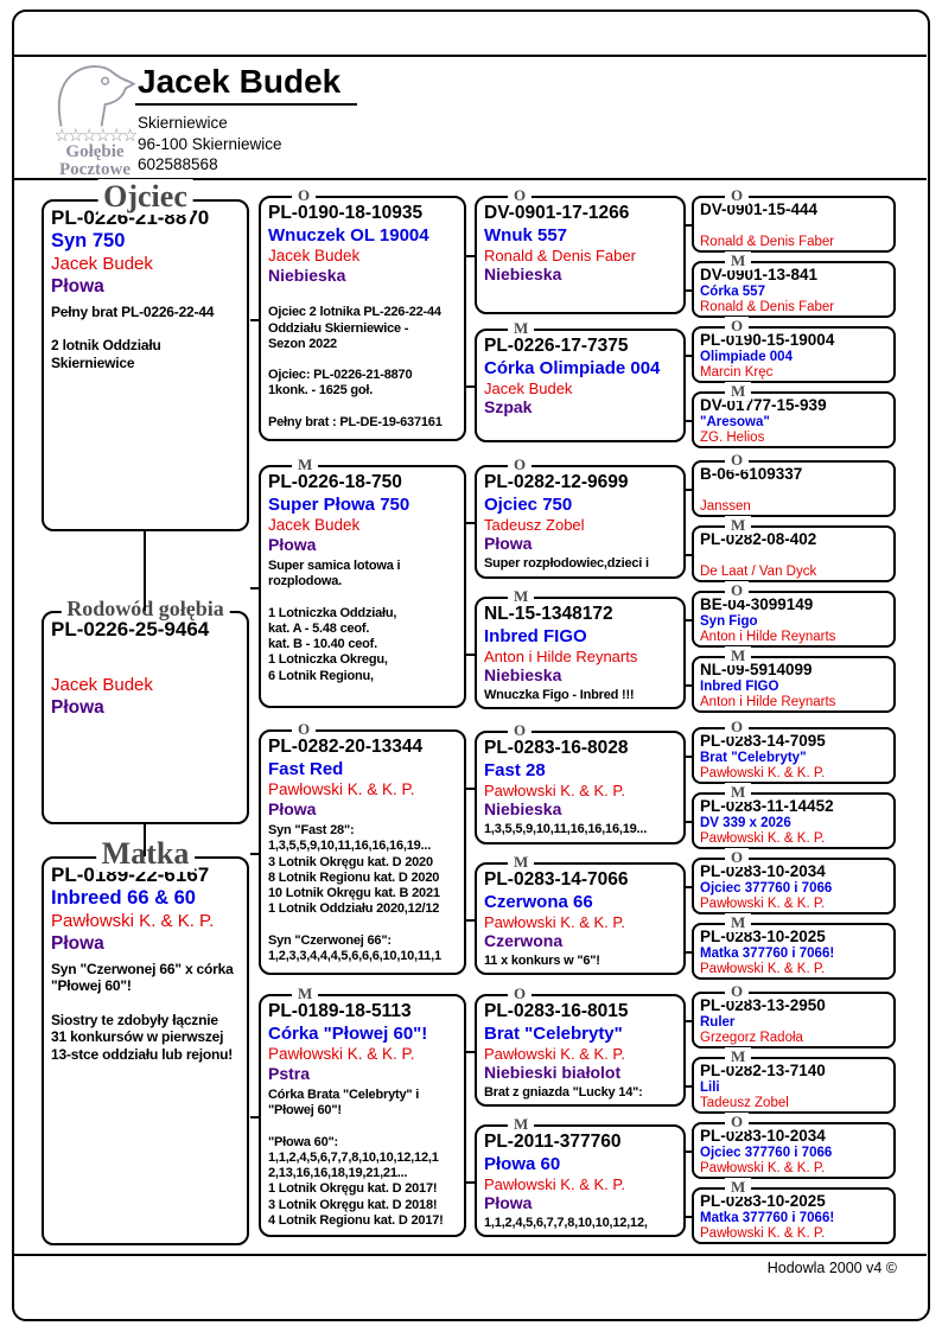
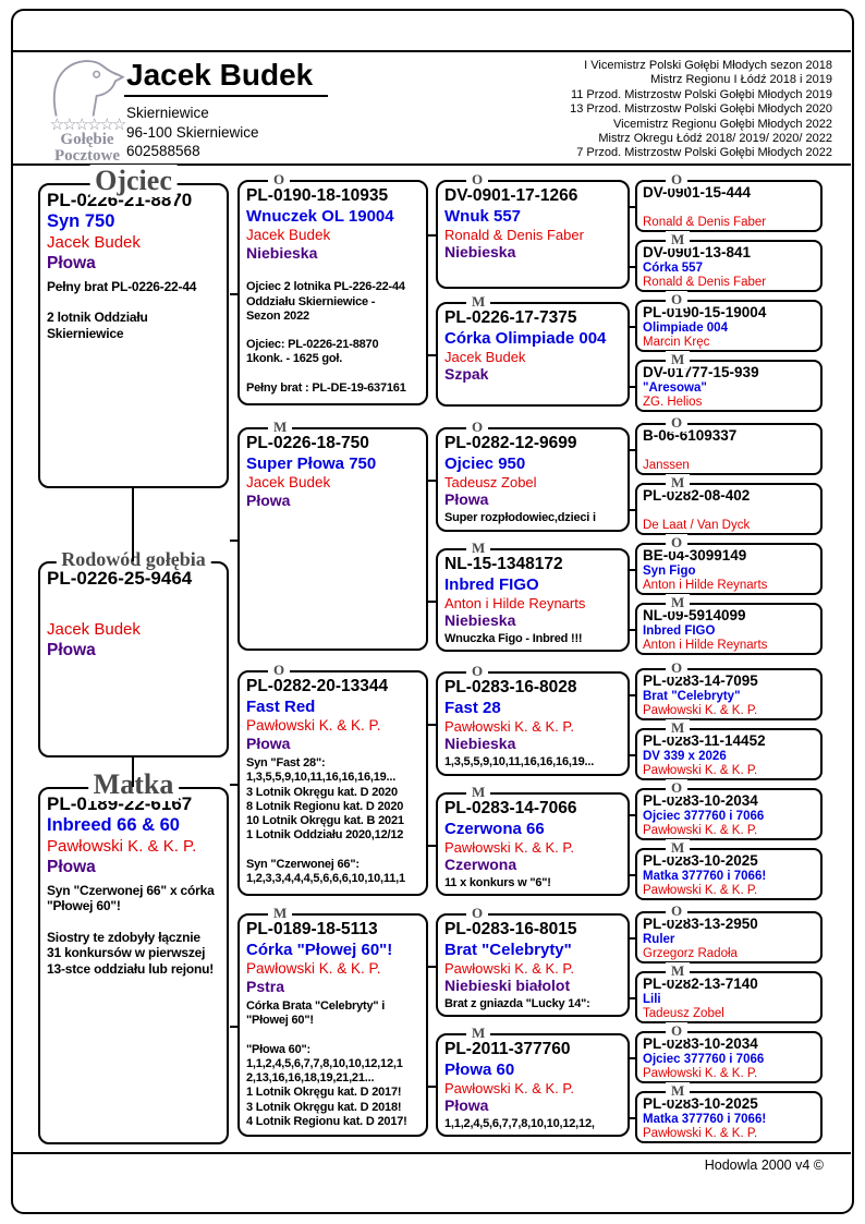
  ☆☆☆☆☆☆
  Gołębie
  Pocztowe
  Jacek Budek
  Skierniewice
  96-100 Skierniewice
  602588568
+ I Vicemistrz Polski Gołębi Młodych sezon 2018
+ Mistrz Regionu I Łódź 2018 i 2019
+ 11 Przod. Mistrzostw Polski Gołębi Młodych 2019
+ 13 Przod. Mistrzostw Polski Gołębi Młodych 2020
+ Vicemistrz Regionu Gołębi Młodych 2022
+ Mistrz Okregu Łódź 2018/ 2019/ 2020/ 2022
+ 7 Przod. Mistrzostw Polski Gołębi Młodych 2022
  Ojciec
  PL-0226-21-8870
  Syn 750
  Jacek Budek
  Płowa
  Pełny brat PL-0226-22-44
  2 lotnik Oddziału
  Skierniewice
  Rodowód gołębia
  PL-0226-25-9464
  Jacek Budek
  Płowa
  Matka
  PL-0189-22-6167
  Inbreed 66 & 60
  Pawłowski K. & K. P.
  Płowa
  Syn "Czerwonej 66" x córka
  "Płowej 60"!
  Siostry te zdobyły łącznie
  31 konkursów w pierwszej
  13-stce oddziału lub rejonu!
  O
  PL-0190-18-10935
  Wnuczek OL 19004
  Jacek Budek
  Niebieska
  Ojciec 2 lotnika PL-226-22-44
  Oddziału Skierniewice -
  Sezon 2022
  Ojciec: PL-0226-21-8870
  1konk. - 1625 goł.
  Pełny brat : PL-DE-19-637161
  M
  PL-0226-18-750
  Super Płowa 750
  Jacek Budek
  Płowa
- Super samica lotowa i
- rozplodowa.
- 1 Lotniczka Oddziału,
- kat. A - 5.48 ceof.
- kat. B - 10.40 ceof.
- 1 Lotniczka Okregu,
- 6 Lotnik Regionu,
  O
  PL-0282-20-13344
  Fast Red
  Pawłowski K. & K. P.
  Płowa
  Syn "Fast 28":
  1,3,5,5,9,10,11,16,16,16,19...
  3 Lotnik Okręgu kat. D 2020
  8 Lotnik Regionu kat. D 2020
  10 Lotnik Okręgu kat. B 2021
  1 Lotnik Oddziału 2020,12/12
  Syn "Czerwonej 66":
  1,2,3,3,4,4,4,5,6,6,6,10,10,11,1
  M
  PL-0189-18-5113
  Córka "Płowej 60"!
  Pawłowski K. & K. P.
  Pstra
  Córka Brata "Celebryty" i
  "Płowej 60"!
  "Płowa 60":
  1,1,2,4,5,6,7,7,8,10,10,12,12,1
  2,13,16,16,18,19,21,21...
  1 Lotnik Okręgu kat. D 2017!
  3 Lotnik Okręgu kat. D 2018!
  4 Lotnik Regionu kat. D 2017!
  O
  DV-0901-17-1266
  Wnuk 557
  Ronald & Denis Faber
  Niebieska
  M
  PL-0226-17-7375
  Córka Olimpiade 004
  Jacek Budek
  Szpak
  O
  PL-0282-12-9699
- Ojciec 750
+ Ojciec 950
  Tadeusz Zobel
  Płowa
  Super rozpłodowiec,dzieci i
  M
  NL-15-1348172
  Inbred FIGO
  Anton i Hilde Reynarts
  Niebieska
  Wnuczka Figo - Inbred !!!
  O
  PL-0283-16-8028
  Fast 28
  Pawłowski K. & K. P.
  Niebieska
  1,3,5,5,9,10,11,16,16,16,19...
  M
  PL-0283-14-7066
  Czerwona 66
  Pawłowski K. & K. P.
  Czerwona
  11 x konkurs w "6"!
  O
  PL-0283-16-8015
  Brat "Celebryty"
  Pawłowski K. & K. P.
  Niebieski białolot
  Brat z gniazda "Lucky 14":
  M
  PL-2011-377760
  Płowa 60
  Pawłowski K. & K. P.
  Płowa
  1,1,2,4,5,6,7,7,8,10,10,12,12,
  O
  DV-0901-15-444
  Ronald & Denis Faber
  M
  DV-0901-13-841
  Córka 557
  Ronald & Denis Faber
  O
  PL-0190-15-19004
  Olimpiade 004
  Marcin Kręc
  M
  DV-01777-15-939
  "Aresowa"
  ZG. Helios
  O
  B-06-6109337
  Janssen
  M
  PL-0282-08-402
  De Laat / Van Dyck
  O
  BE-04-3099149
  Syn Figo
  Anton i Hilde Reynarts
  M
  NL-09-5914099
  Inbred FIGO
  Anton i Hilde Reynarts
  O
  PL-0283-14-7095
  Brat "Celebryty"
  Pawłowski K. & K. P.
  M
  PL-0283-11-14452
  DV 339 x 2026
  Pawłowski K. & K. P.
  O
  PL-0283-10-2034
  Ojciec 377760 i 7066
  Pawłowski K. & K. P.
  M
  PL-0283-10-2025
  Matka 377760 i 7066!
  Pawłowski K. & K. P.
  O
  PL-0283-13-2950
  Ruler
  Grzegorz Radoła
  M
  PL-0282-13-7140
  Lili
  Tadeusz Zobel
  O
  PL-0283-10-2034
  Ojciec 377760 i 7066
  Pawłowski K. & K. P.
  M
  PL-0283-10-2025
  Matka 377760 i 7066!
  Pawłowski K. & K. P.
  Hodowla 2000 v4 ©
